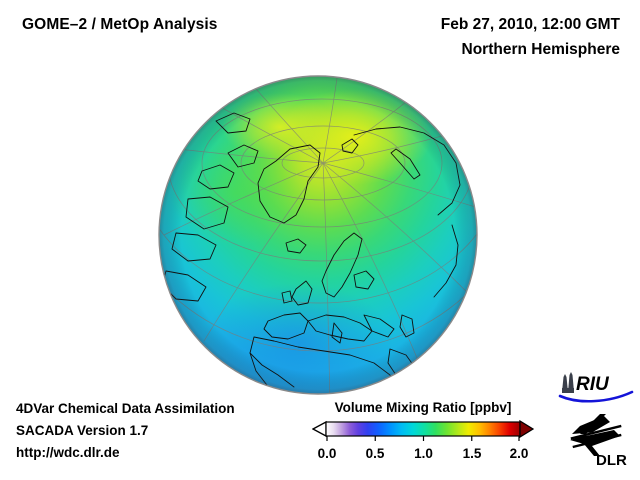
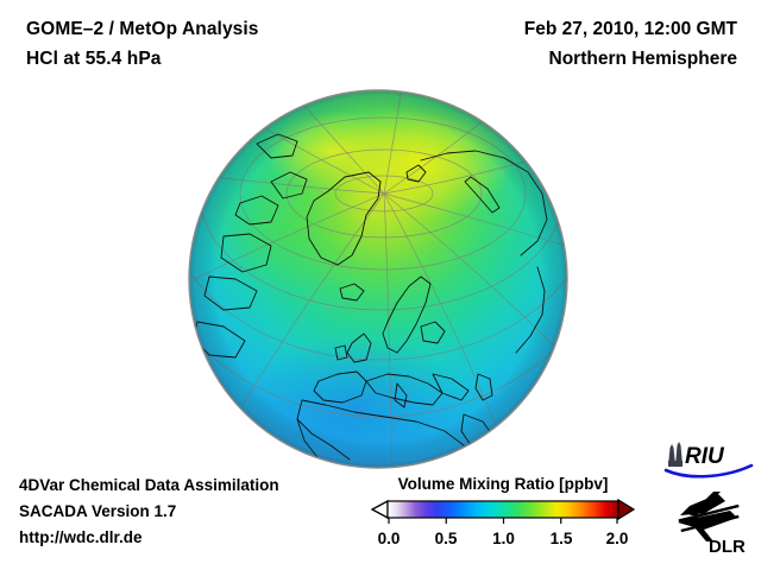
  GOME–2 / MetOp Analysis
+ HCl at 55.4 hPa
  Feb 27, 2010, 12:00 GMT
  Northern Hemisphere
  4DVar Chemical Data Assimilation
  SACADA Version 1.7
  http://wdc.dlr.de
  Volume Mixing Ratio [ppbv]
  0.0
  0.5
  1.0
  1.5
  2.0
  RIU
  DLR
